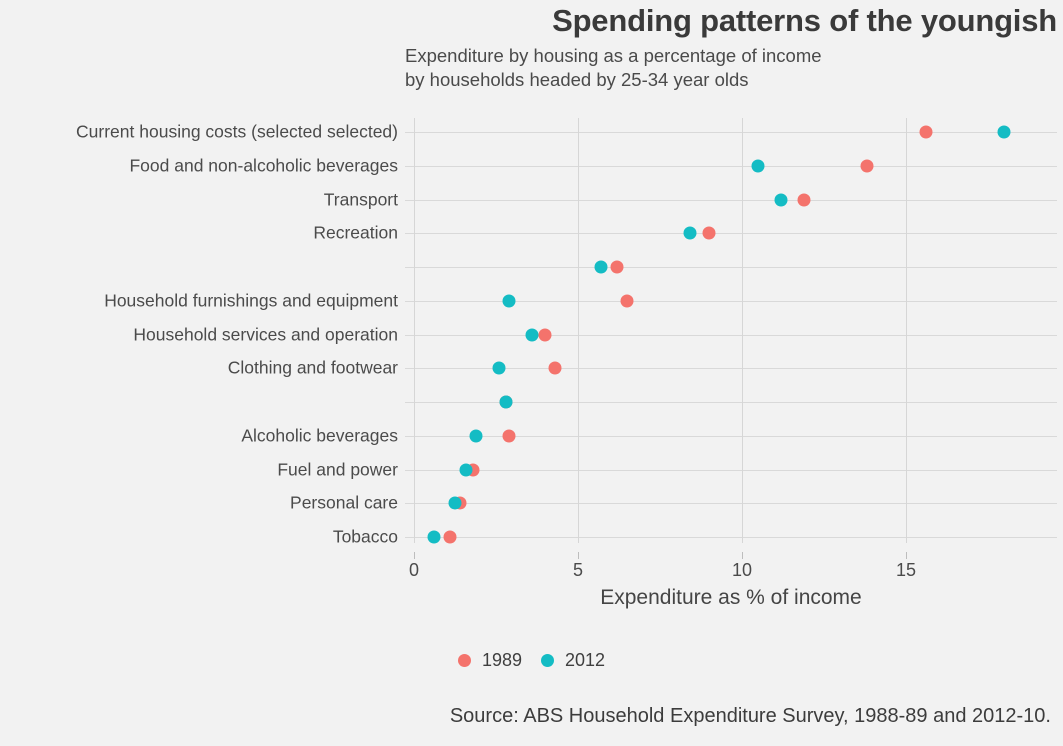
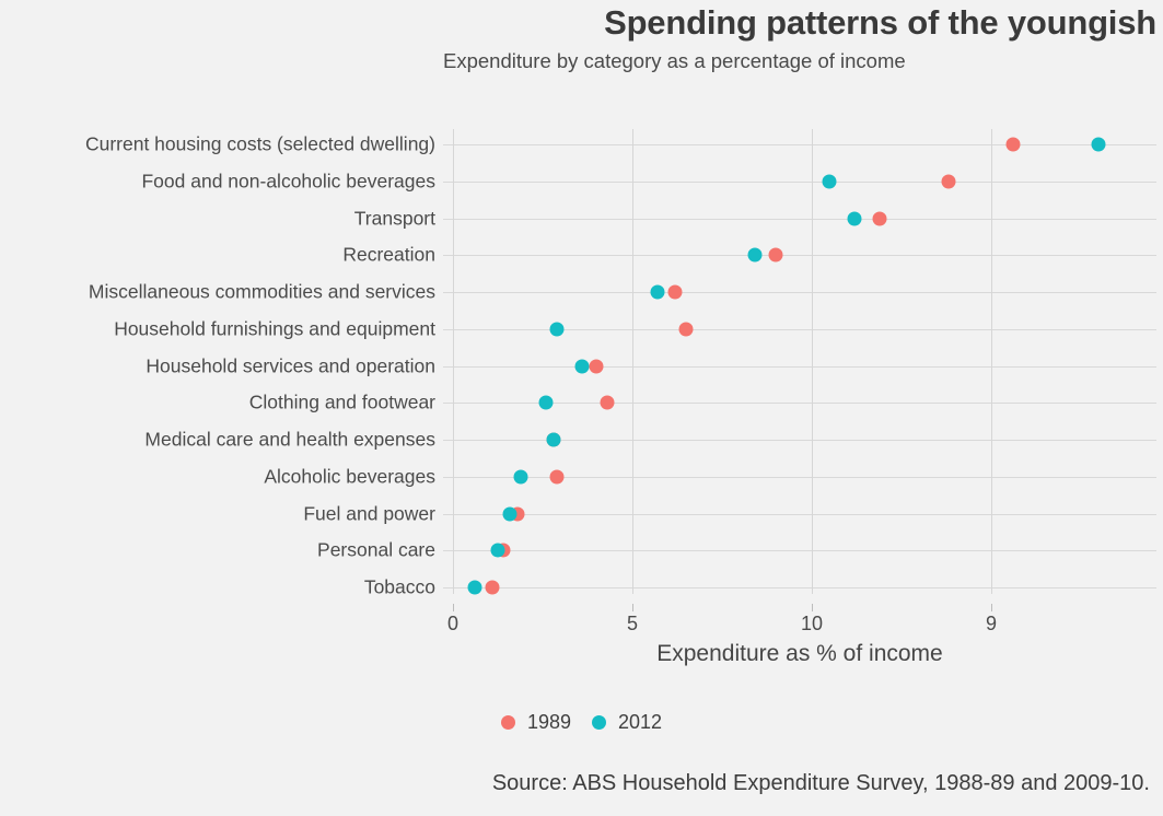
  Spending patterns of the youngish
- Expenditure by housing as a percentage of income
+ Expenditure by category as a percentage of income
- by households headed by 25-34 year olds
- Current housing costs (selected selected)
+ Current housing costs (selected dwelling)
  Food and non-alcoholic beverages
  Transport
  Recreation
+ Miscellaneous commodities and services
  Household furnishings and equipment
  Household services and operation
  Clothing and footwear
+ Medical care and health expenses
  Alcoholic beverages
  Fuel and power
  Personal care
  Tobacco
  0
  5
  10
- 15
+ 9
  Expenditure as % of income
  1989
  2012
- Source: ABS Household Expenditure Survey, 1988-89 and 2012-10.
+ Source: ABS Household Expenditure Survey, 1988-89 and 2009-10.
